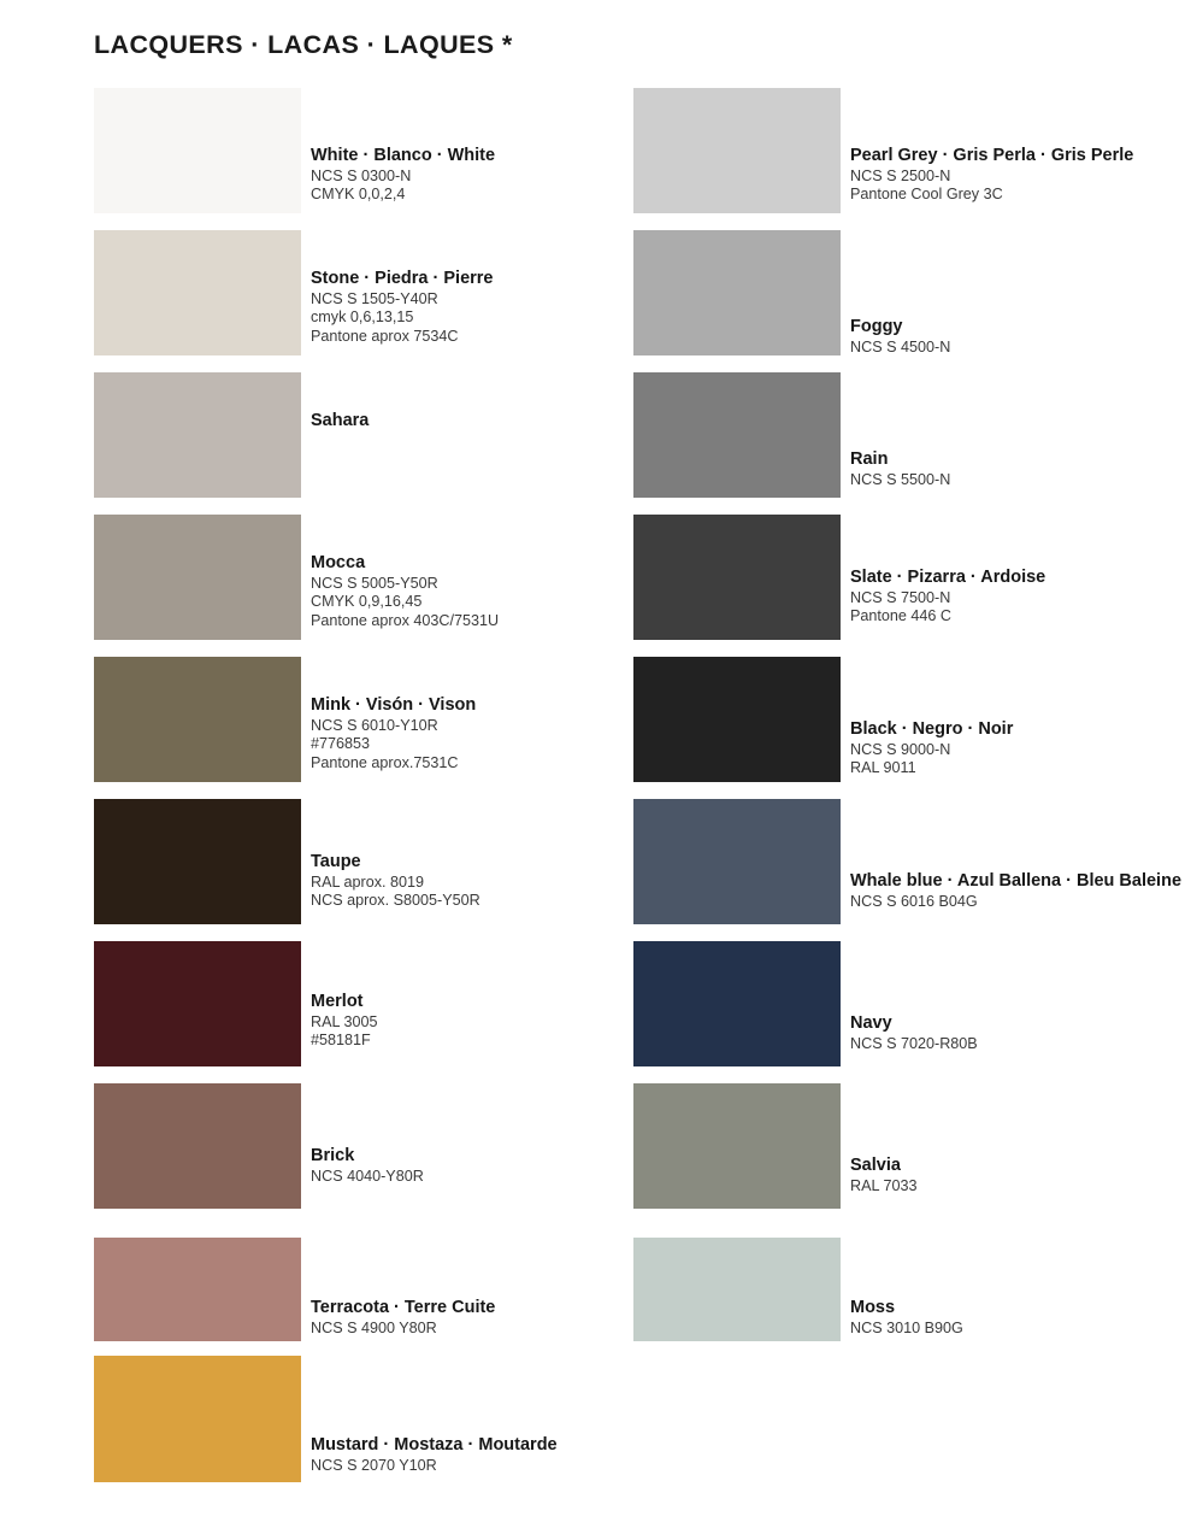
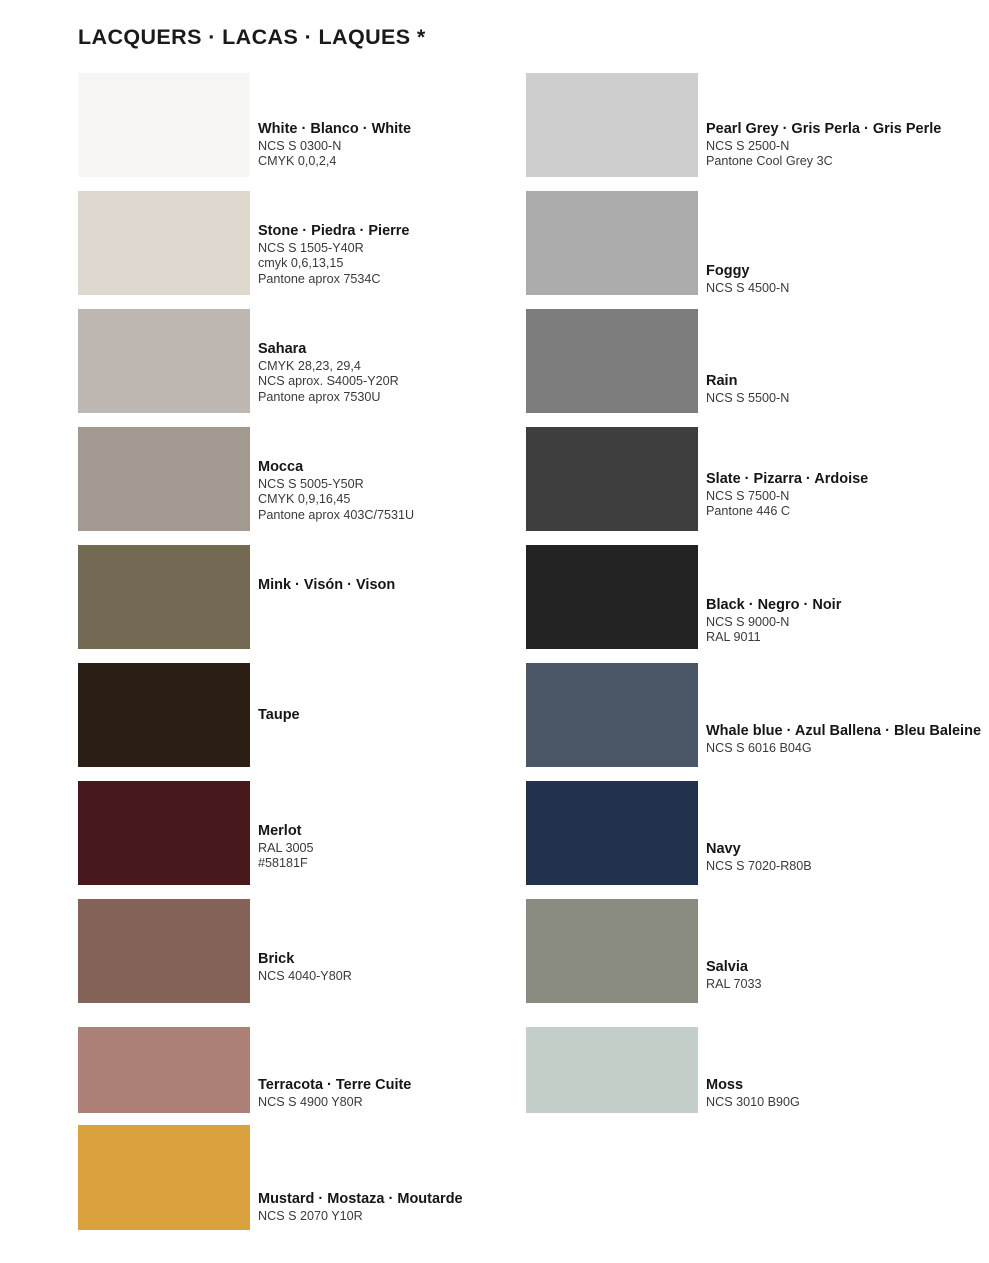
  LACQUERS · LACAS · LAQUES *
  White · Blanco · White
  NCS S 0300-N
  CMYK 0,0,2,4
  Stone · Piedra · Pierre
  NCS S 1505-Y40R
  cmyk 0,6,13,15
  Pantone aprox 7534C
  Sahara
+ CMYK 28,23, 29,4
+ NCS aprox. S4005-Y20R
+ Pantone aprox 7530U
  Mocca
  NCS S 5005-Y50R
  CMYK 0,9,16,45
  Pantone aprox 403C/7531U
  Mink · Visón · Vison
- NCS S 6010-Y10R
- #776853
- Pantone aprox.7531C
  Taupe
- RAL aprox. 8019
- NCS aprox. S8005-Y50R
  Merlot
  RAL 3005
  #58181F
  Brick
  NCS 4040-Y80R
  Terracota · Terre Cuite
  NCS S 4900 Y80R
  Mustard · Mostaza · Moutarde
  NCS S 2070 Y10R
  Pearl Grey · Gris Perla · Gris Perle
  NCS S 2500-N
  Pantone Cool Grey 3C
  Foggy
  NCS S 4500-N
  Rain
  NCS S 5500-N
  Slate · Pizarra · Ardoise
  NCS S 7500-N
  Pantone 446 C
  Black · Negro · Noir
  NCS S 9000-N
  RAL 9011
  Whale blue · Azul Ballena · Bleu Baleine
  NCS S 6016 B04G
  Navy
  NCS S 7020-R80B
  Salvia
  RAL 7033
  Moss
  NCS 3010 B90G
